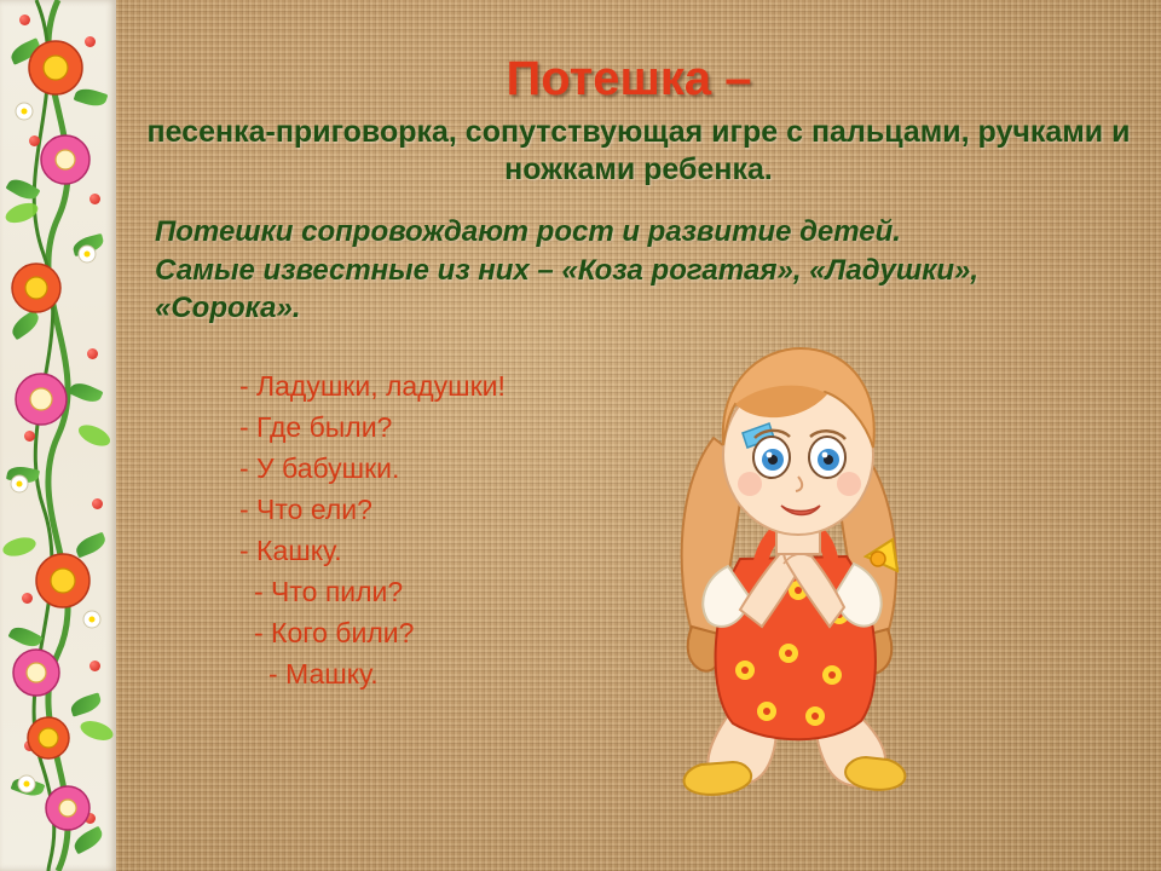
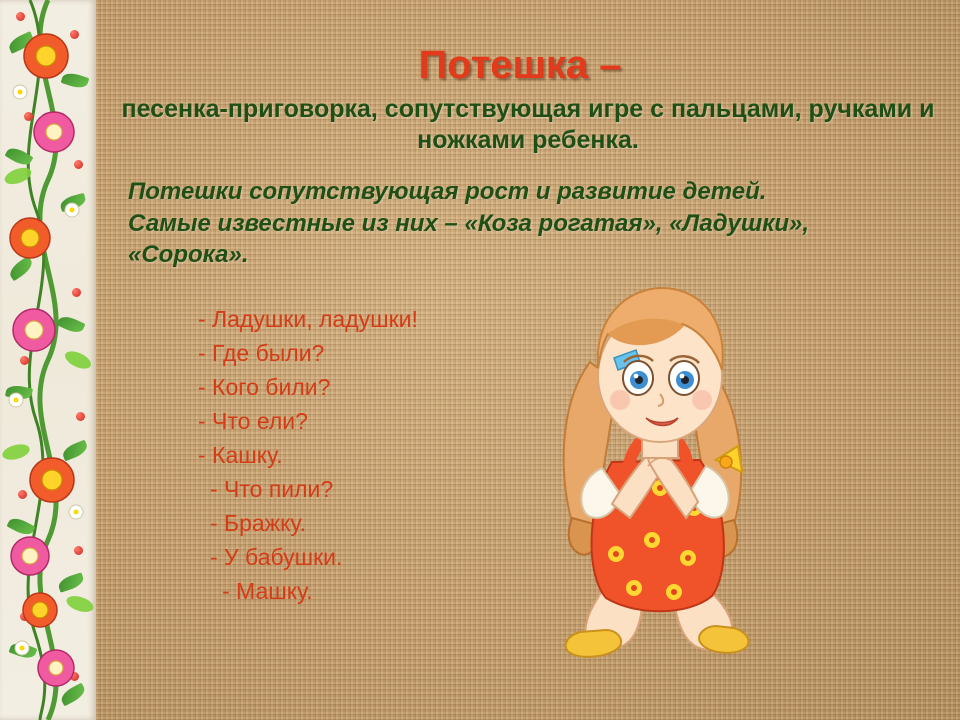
  Потешка –
  песенка-приговорка, сопутствующая игре с пальцами, ручками и ножками ребенка.
- Потешки сопровождают рост и развитие детей. Самые известные из них – «Коза рогатая», «Ладушки», «Сорока».
+ Потешки сопутствующая рост и развитие детей. Самые известные из них – «Коза рогатая», «Ладушки», «Сорока».
  - Ладушки, ладушки!
  - Где были?
- - У бабушки.
+ - Кого били?
  - Что ели?
  - Кашку.
  - Что пили?
+ - Бражку.
- - Кого били?
+ - У бабушки.
  - Машку.
